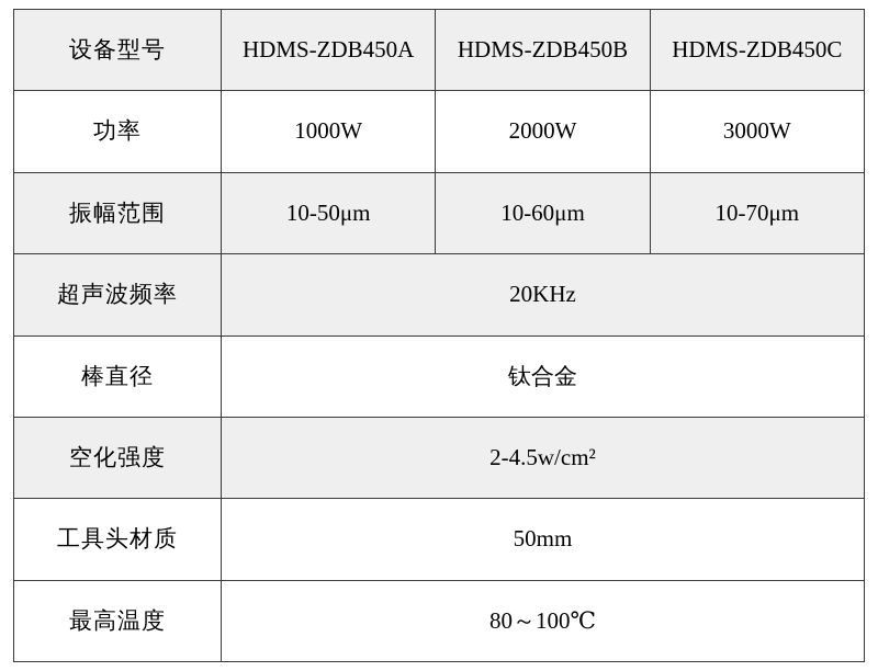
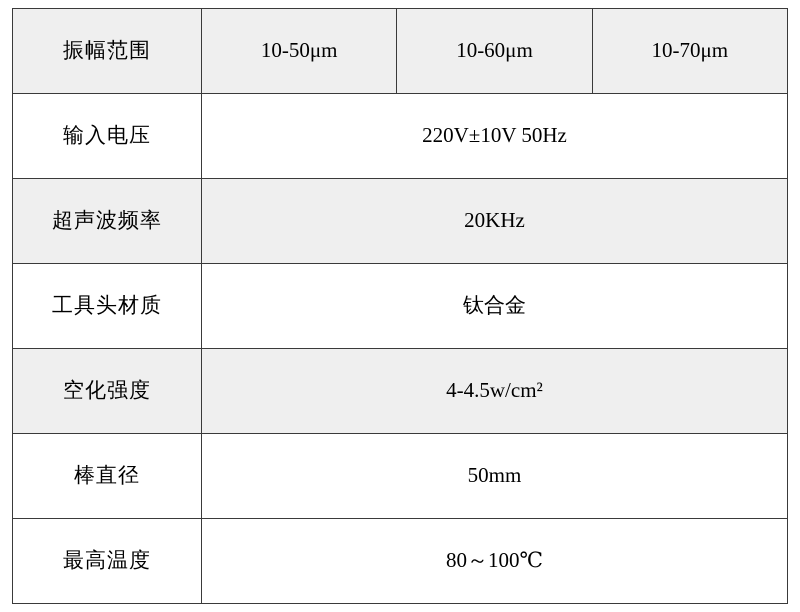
- 设备型号	HDMS-ZDB450A	HDMS-ZDB450B	HDMS-ZDB450C
- 功率	1000W	2000W	3000W
  振幅范围	10-50μm	10-60μm	10-70μm
+ 输入电压	220V±10V 50Hz
  超声波频率	20KHz
- 棒直径	钛合金
+ 工具头材质	钛合金
- 空化强度	2-4.5w/cm²
+ 空化强度	4-4.5w/cm²
- 工具头材质	50mm
+ 棒直径	50mm
  最高温度	80～100℃
